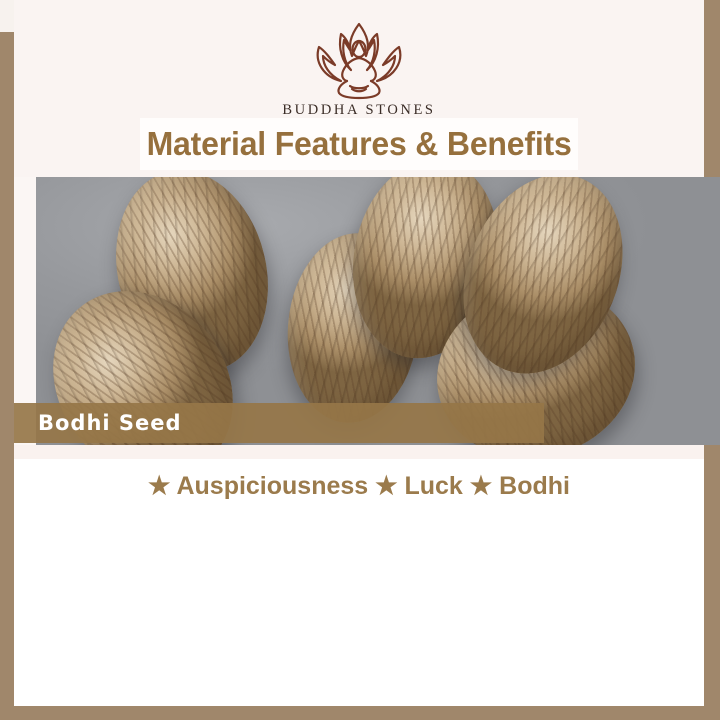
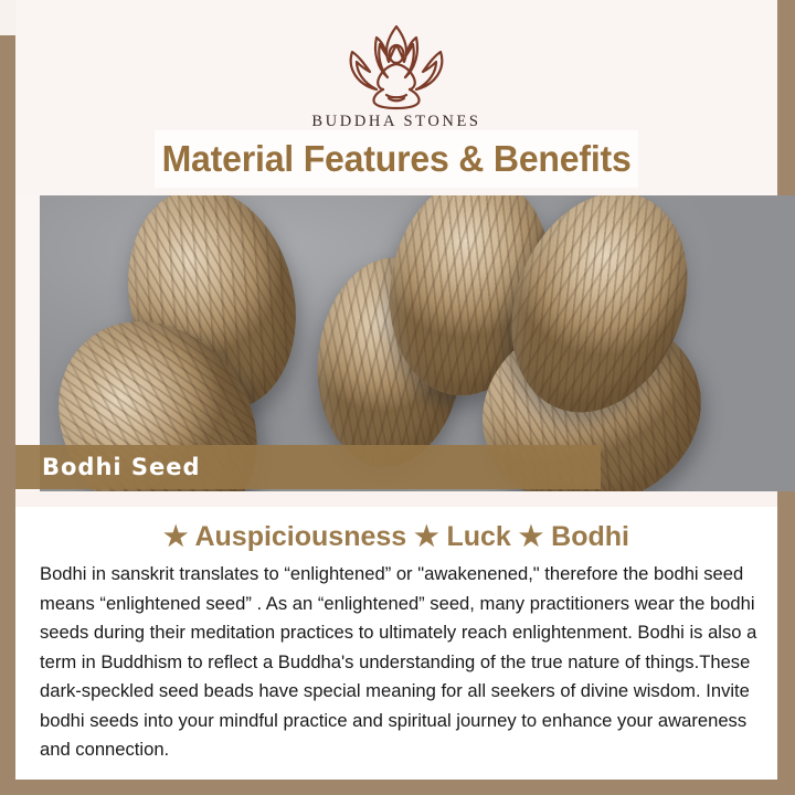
  BUDDHA STONES
  Material Features & Benefits
  Bodhi Seed
  ★ Auspiciousness ★ Luck ★ Bodhi
+ Bodhi in sanskrit translates to “enlightened” or "awakenened," therefore the bodhi seed means “enlightened seed” . As an “enlightened” seed, many practitioners wear the bodhi seeds during their meditation practices to ultimately reach enlightenment. Bodhi is also a term in Buddhism to reflect a Buddha's understanding of the true nature of things.These dark-speckled seed beads have special meaning for all seekers of divine wisdom. Invite bodhi seeds into your mindful practice and spiritual journey to enhance your awareness and connection.
